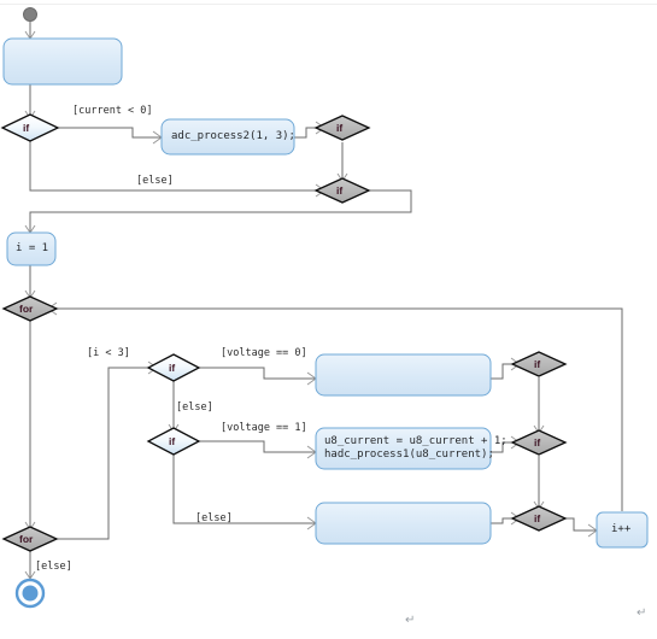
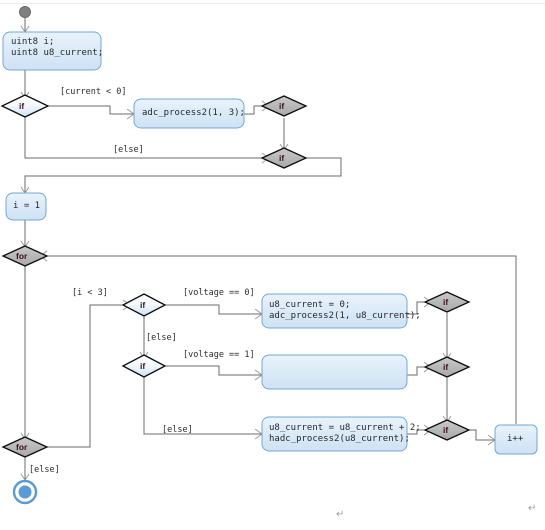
+ uint8 i;
+ uint8 u8_current;
  if
  adc_process2(1, 3);
  if
  if
  i = 1
  for
  if
+ u8_current = 0;
+ adc_process2(1, u8_current);
  if
  if
- u8_current = u8_current + 1;
- hadc_process1(u8_current);
  if
+ u8_current = u8_current + 2;
+ hadc_process2(u8_current);
  if
  i++
  for
  [current < 0]
  [else]
  [i < 3]
  [voltage == 0]
  [else]
  [voltage == 1]
  [else]
  [else]
  ↵
  ↵
